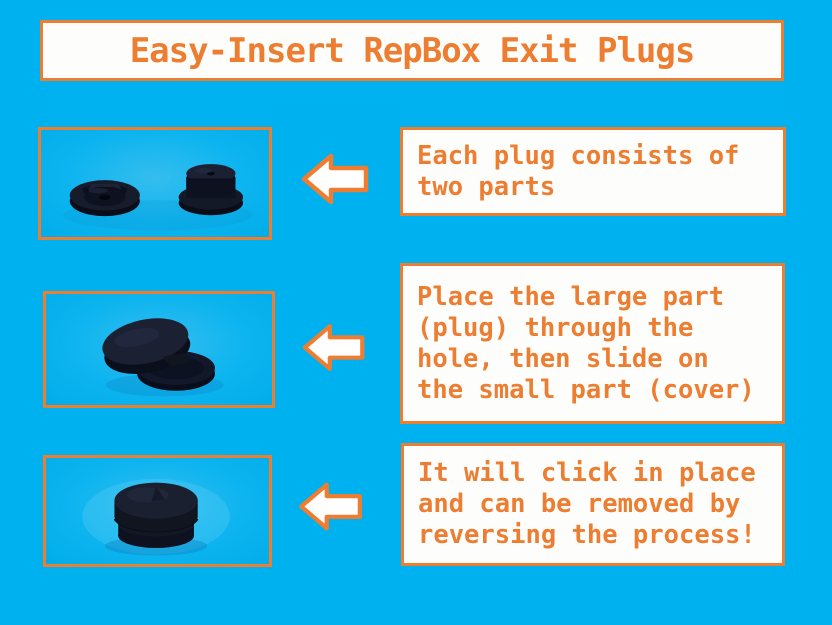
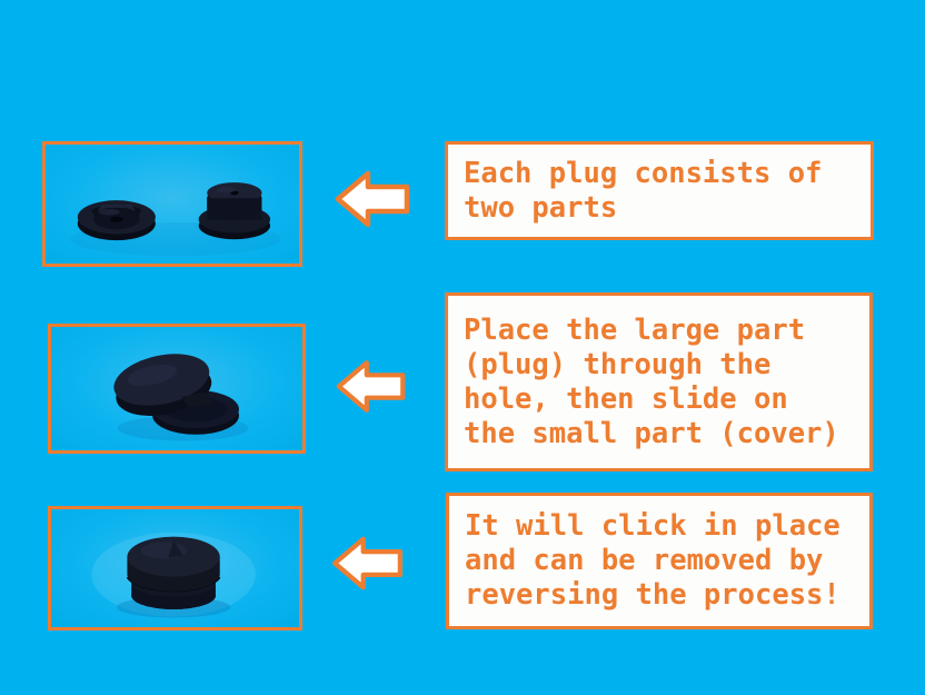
- Easy-Insert RepBox Exit Plugs
  Each plug consists of
  two parts
  Place the large part
  (plug) through the
  hole, then slide on
  the small part (cover)
  It will click in place
  and can be removed by
  reversing the process!
